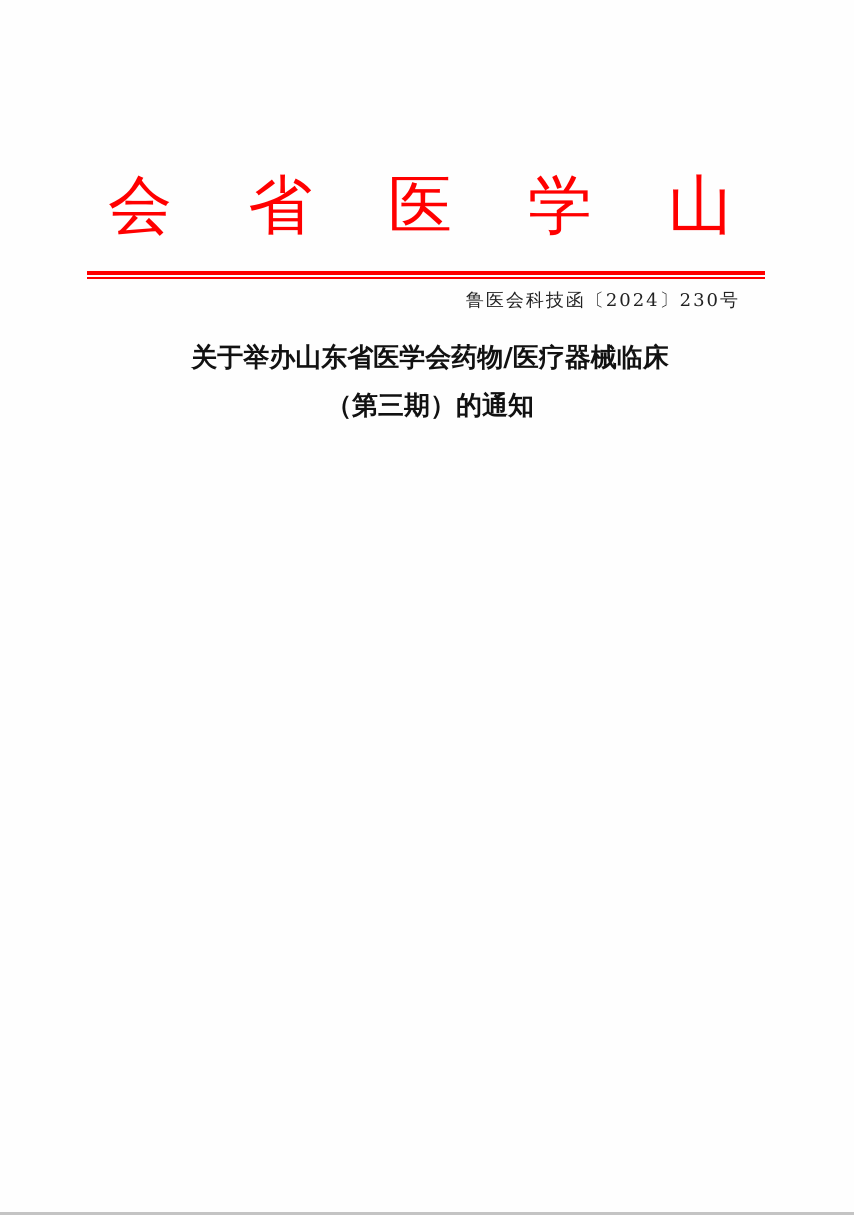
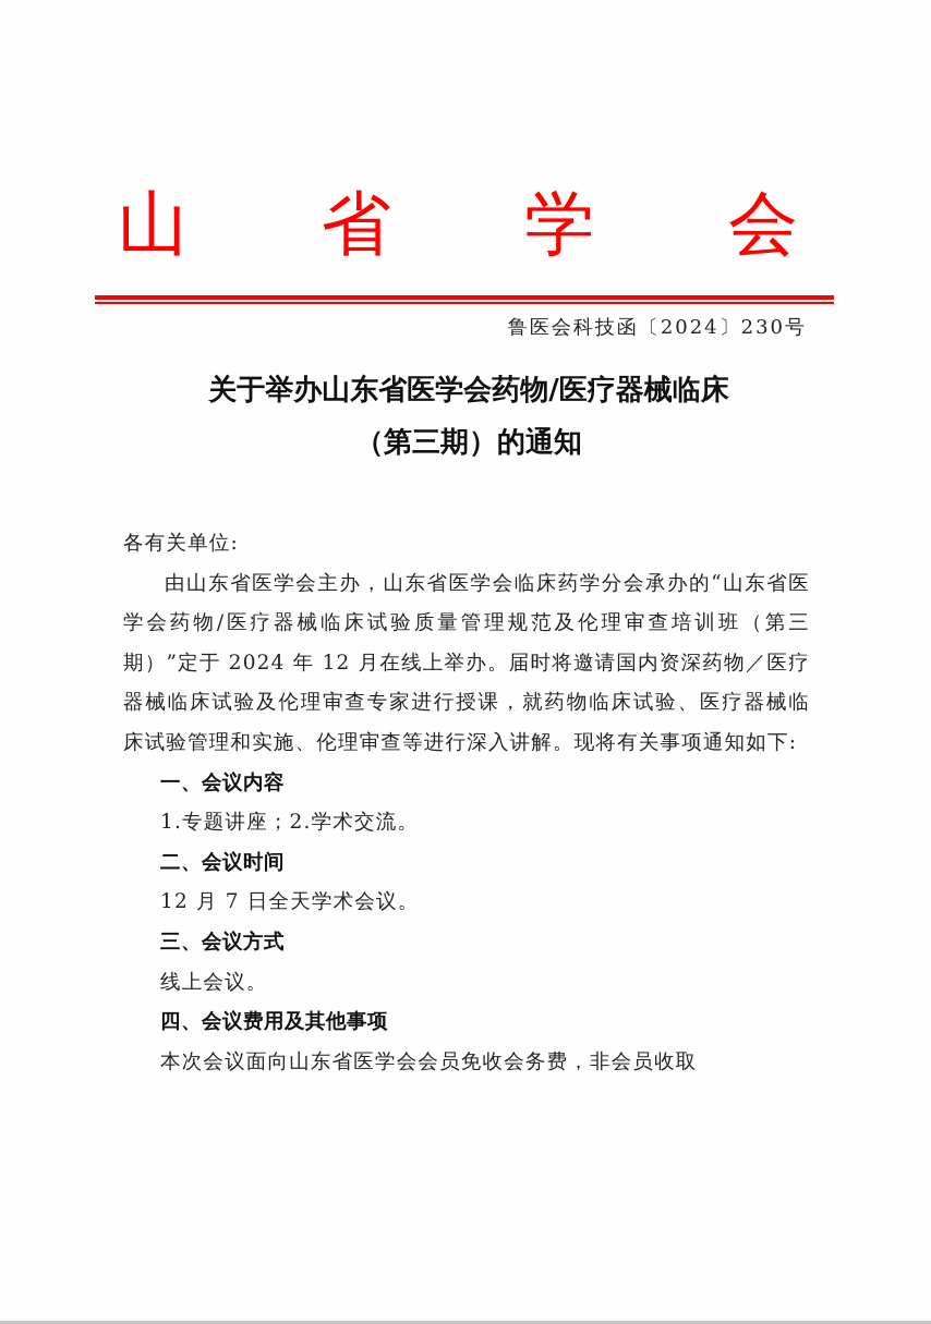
- 会
+ 山
  省
- 医
  学
- 山
+ 会
  鲁医会科技函〔2024〕230号
  关于举办山东省医学会药物/医疗器械临床
  （第三期）的通知
+ 各有关单位:
+ 由山东省医学会主办，山东省医学会临床药学分会承办的“山东省医学会药物/医疗器械临床试验质量管理规范及伦理审查培训班（第三期）”定于 2024 年 12 月在线上举办。届时将邀请国内资深药物／医疗器械临床试验及伦理审查专家进行授课，就药物临床试验、医疗器械临床试验管理和实施、伦理审查等进行深入讲解。现将有关事项通知如下:
+ 一、会议内容
+ 1.专题讲座；2.学术交流。
+ 二、会议时间
+ 12 月 7 日全天学术会议。
+ 三、会议方式
+ 线上会议。
+ 四、会议费用及其他事项
+ 本次会议面向山东省医学会会员免收会务费，非会员收取
